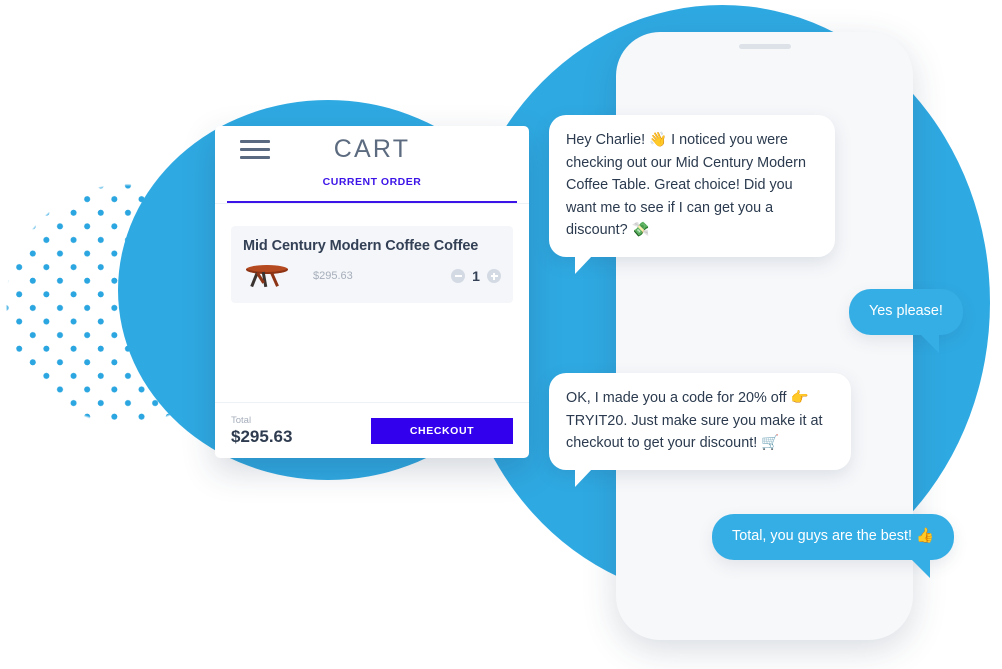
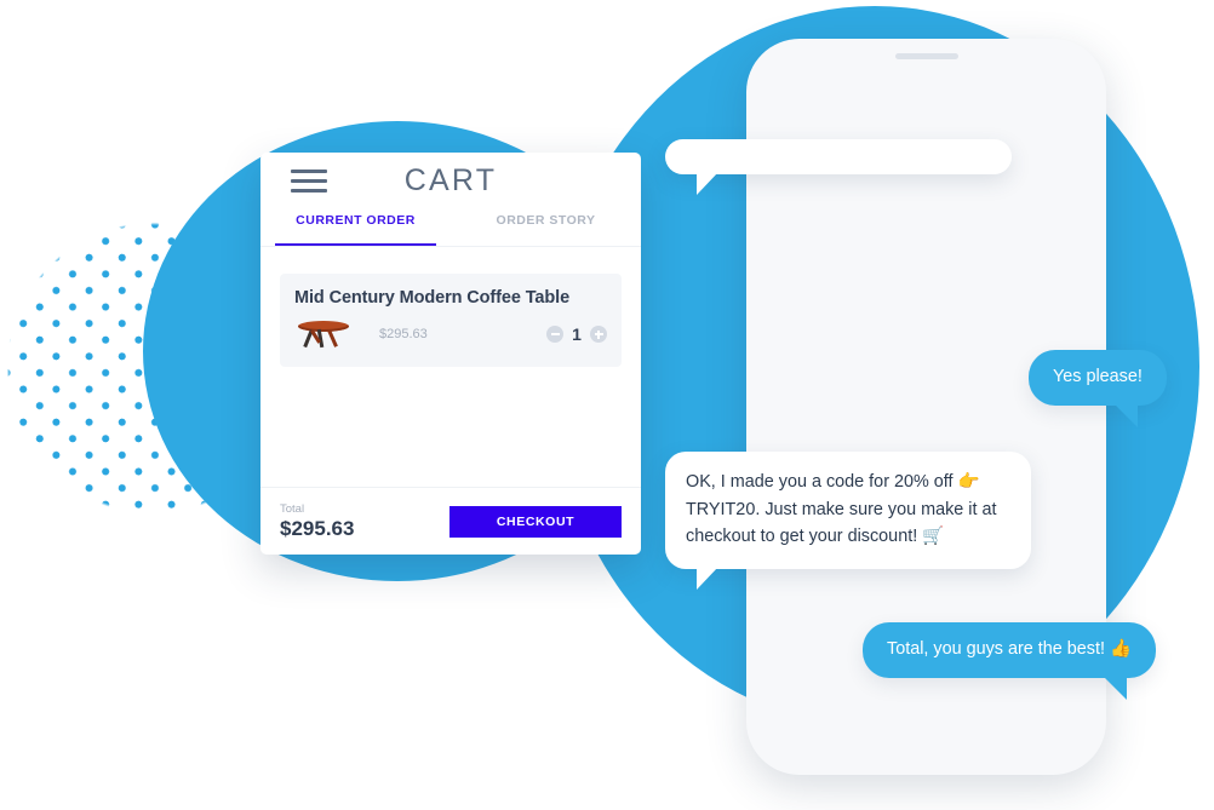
  CART
  CURRENT ORDER
+ ORDER STORY
- Mid Century Modern Coffee Coffee
+ Mid Century Modern Coffee Table
  $295.63
  1
  Total
  $295.63
  CHECKOUT
- Hey Charlie! 👋 I noticed you were checking out our Mid Century Modern Coffee Table. Great choice! Did you want me to see if I can get you a discount? 💸
  Yes please!
  OK, I made you a code for 20% off 👉 TRYIT20. Just make sure you make it at checkout to get your discount! 🛒
  Total, you guys are the best! 👍
